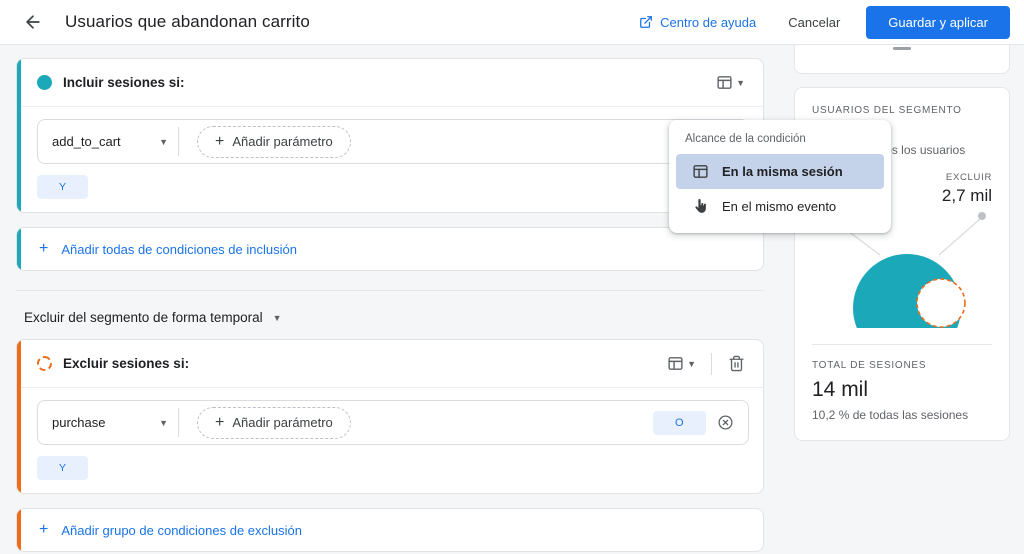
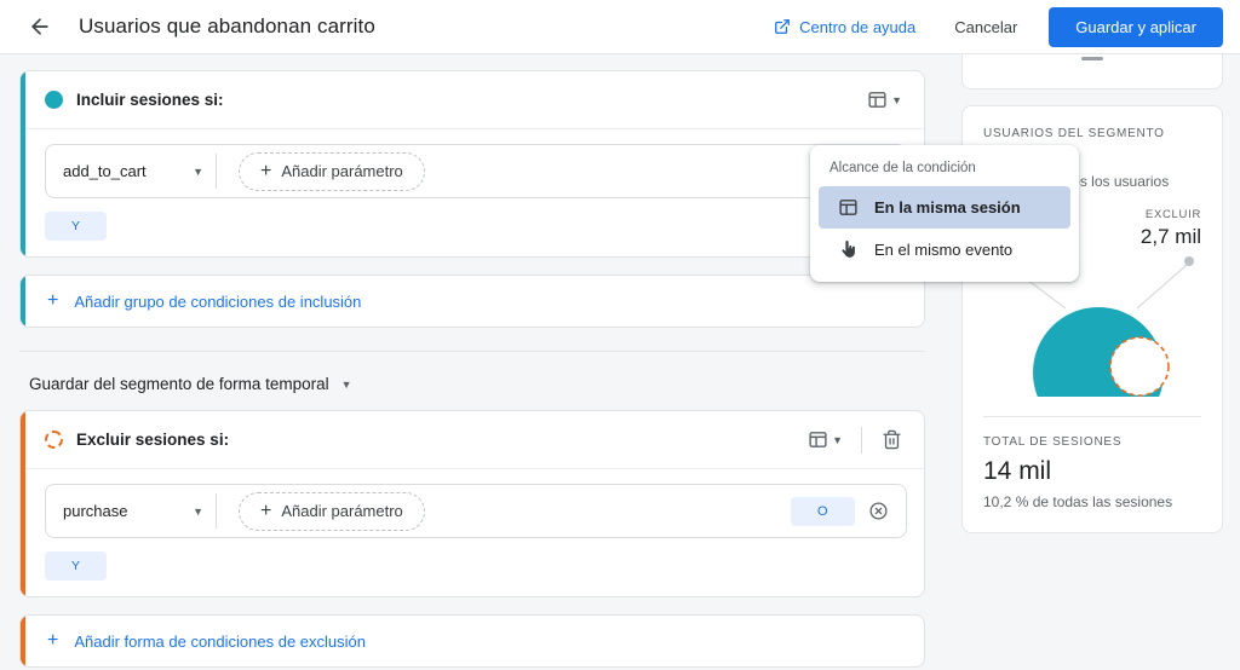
  Usuarios que abandonan carrito
  Centro de ayuda
  Cancelar
  Guardar y aplicar
  Incluir sesiones si:
  ▼
  add_to_cart
  ▼
  +
  Añadir parámetro
  Y
  +
- Añadir todas de condiciones de inclusión
+ Añadir grupo de condiciones de inclusión
- Excluir del segmento de forma temporal
+ Guardar del segmento de forma temporal
  ▼
  Excluir sesiones si:
  ▼
  purchase
  ▼
  +
  Añadir parámetro
  O
  Y
  +
- Añadir grupo de condiciones de exclusión
+ Añadir forma de condiciones de exclusión
  USUARIOS DEL SEGMENTO
  EXCLUIR
  2,7 mil
  TOTAL DE SESIONES
  14 mil
  10,2 % de todas las sesiones
  Alcance de la condición
  En la misma sesión
  En el mismo evento
